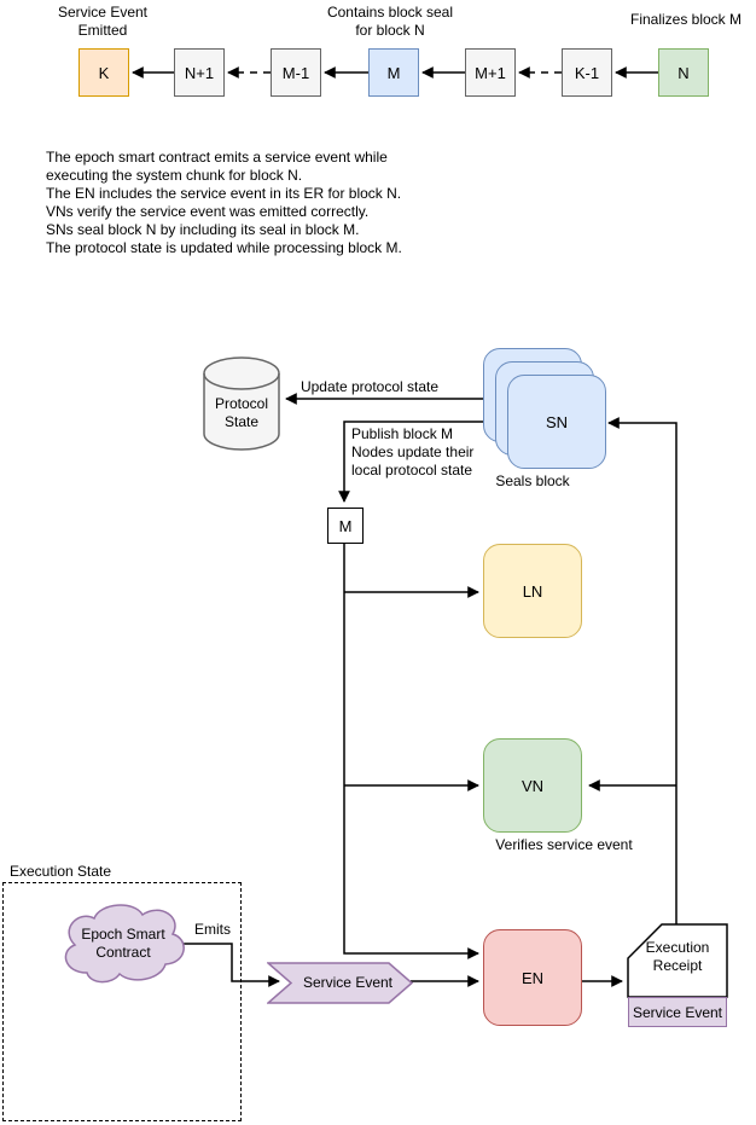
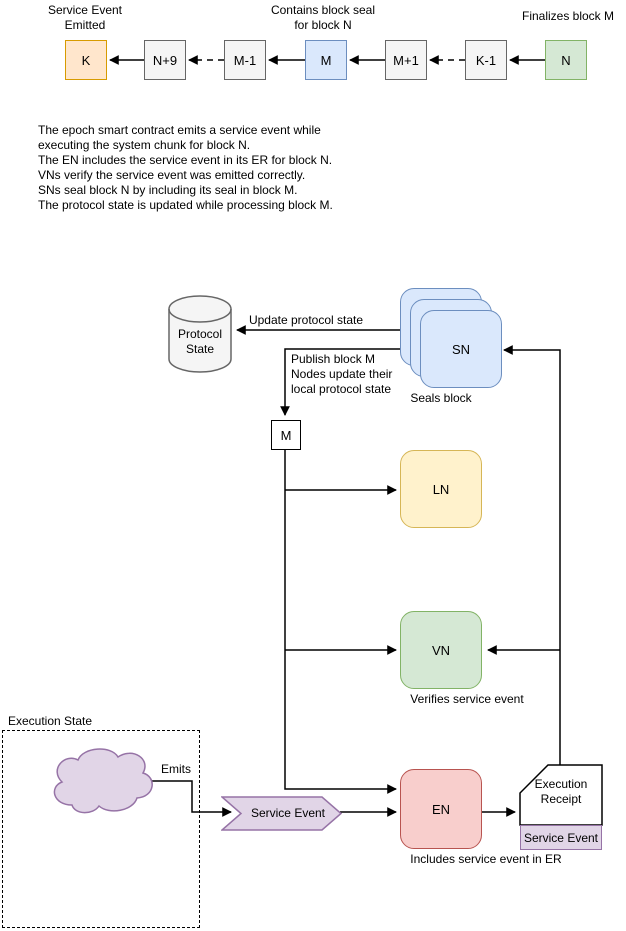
  Service Event
  Emitted
  Contains block seal
  for block N
  Finalizes block M
  K
- N+1
+ N+9
  M-1
  M
  M+1
  K-1
  N
  The epoch smart contract emits a service event while
  executing the system chunk for block N.
  The EN includes the service event in its ER for block N.
  VNs verify the service event was emitted correctly.
  SNs seal block N by including its seal in block M.
  The protocol state is updated while processing block M.
  Protocol
  State
  Update protocol state
  Publish block M
  Nodes update their
  local protocol state
  SN
  Seals block
  M
  LN
  VN
  Verifies service event
  EN
+ Includes service event in ER
  Execution
  Receipt
  Service Event
  Execution State
- Epoch Smart
- Contract
  Emits
  Service Event
